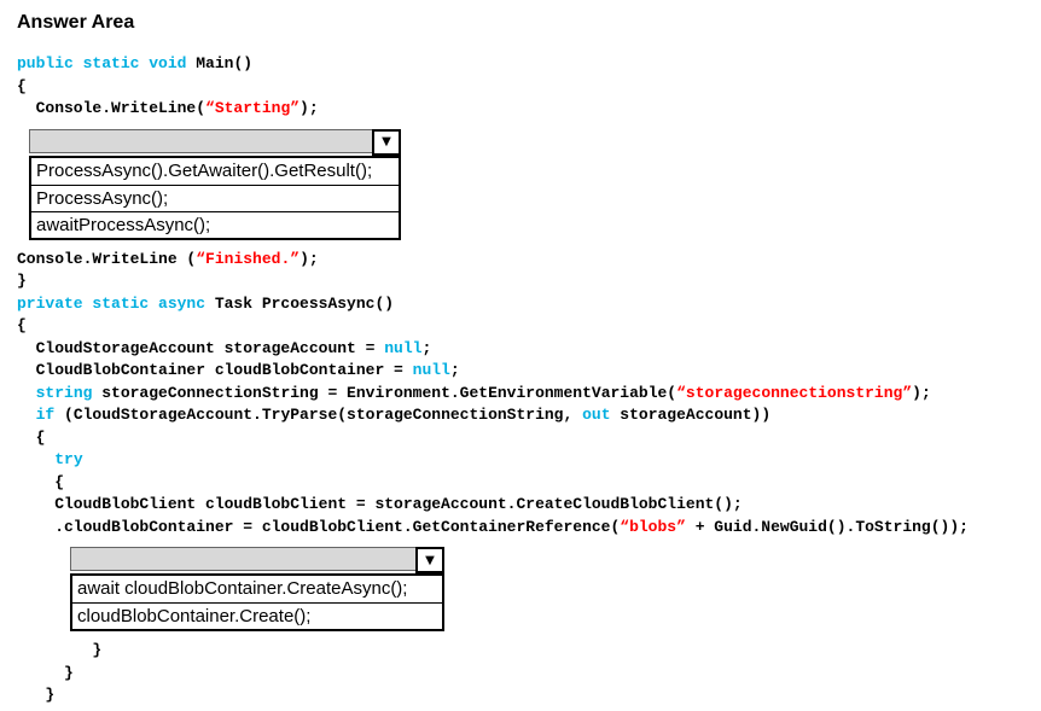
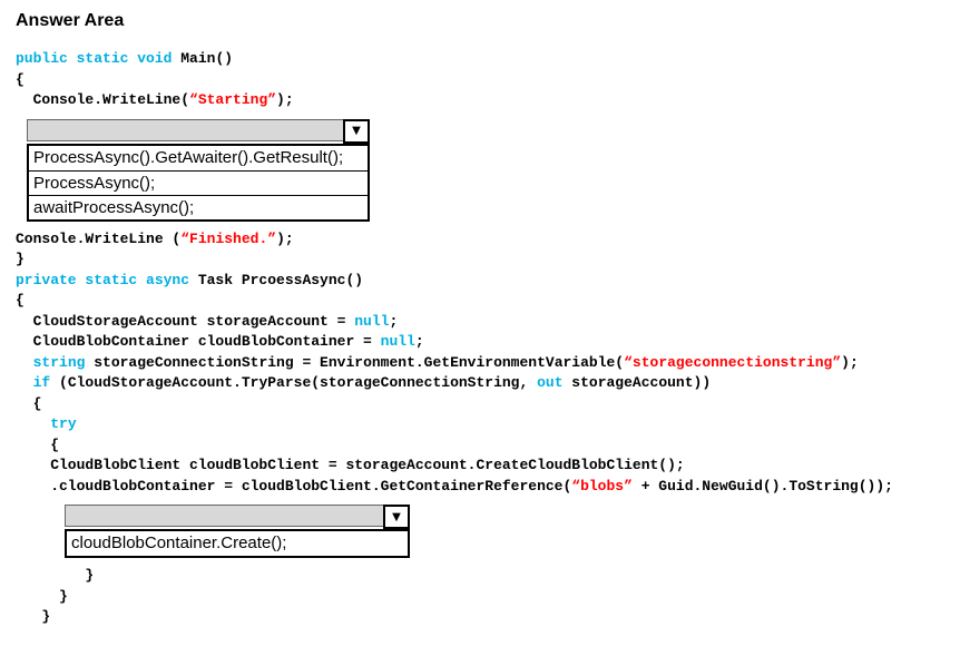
  Answer Area
  public static void Main()
  {
  Console.WriteLine(“Starting”);
  ▼
  ProcessAsync().GetAwaiter().GetResult();
  ProcessAsync();
  awaitProcessAsync();
  Console.WriteLine (“Finished.”);
  }
  private static async Task PrcoessAsync()
  {
  CloudStorageAccount storageAccount = null;
  CloudBlobContainer cloudBlobContainer = null;
  string storageConnectionString = Environment.GetEnvironmentVariable(“storageconnectionstring”);
  if (CloudStorageAccount.TryParse(storageConnectionString, out storageAccount))
  {
  try
  {
  CloudBlobClient cloudBlobClient = storageAccount.CreateCloudBlobClient();
  .cloudBlobContainer = cloudBlobClient.GetContainerReference(“blobs” + Guid.NewGuid().ToString());
  ▼
- await cloudBlobContainer.CreateAsync();
  cloudBlobContainer.Create();
  }
  }
  }
